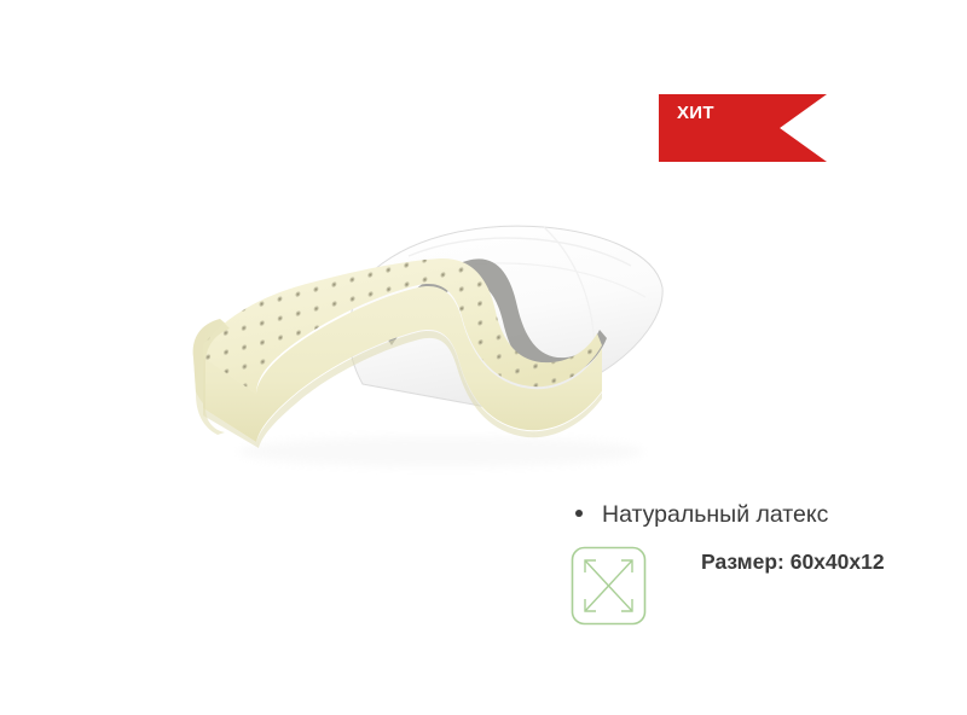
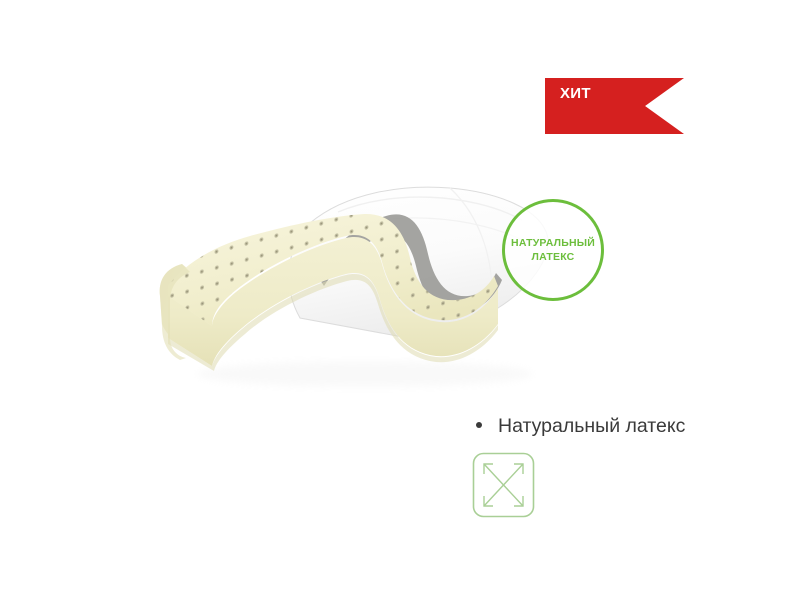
  ХИТ
+ НАТУРАЛЬНЫЙ
+ ЛАТЕКС
  Натуральный латекс
- Размер: 60x40x12
